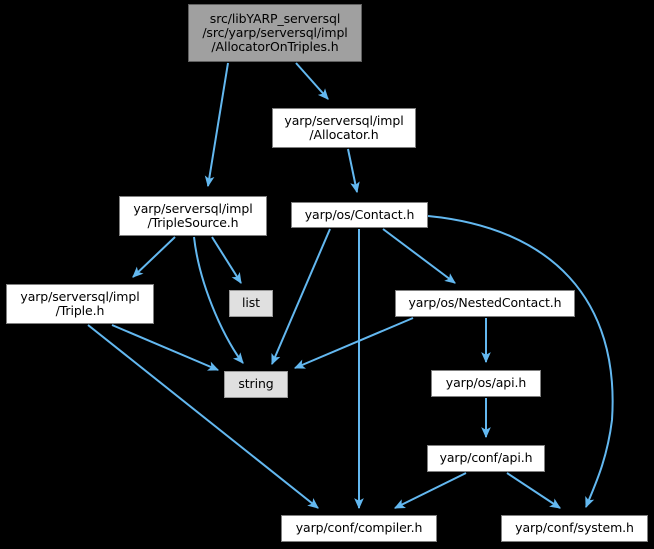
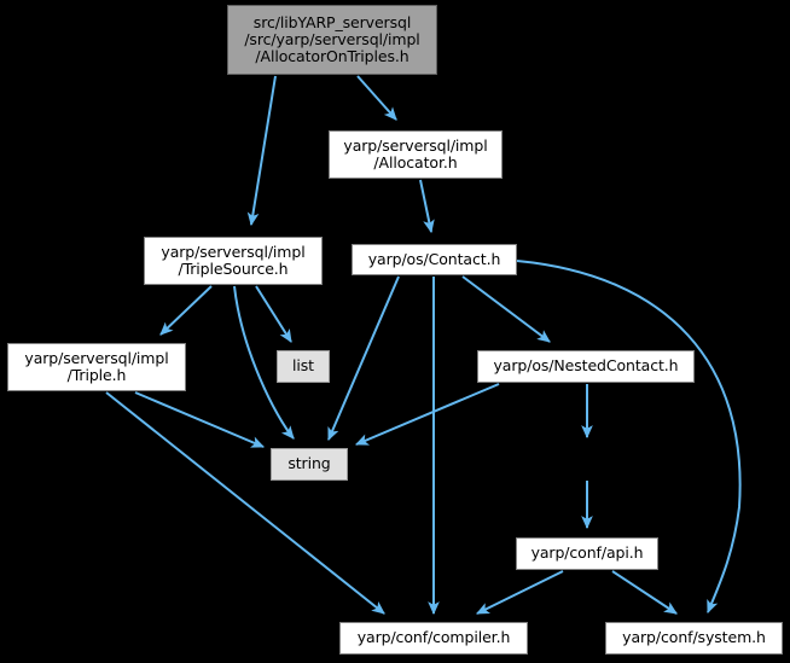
  src/libYARP_serversql
  /src/yarp/serversql/impl
  /AllocatorOnTriples.h
  yarp/serversql/impl
  /Allocator.h
  yarp/serversql/impl
  /TripleSource.h
  yarp/os/Contact.h
  yarp/serversql/impl
  /Triple.h
  list
  yarp/os/NestedContact.h
  string
- yarp/os/api.h
  yarp/conf/api.h
  yarp/conf/compiler.h
  yarp/conf/system.h
